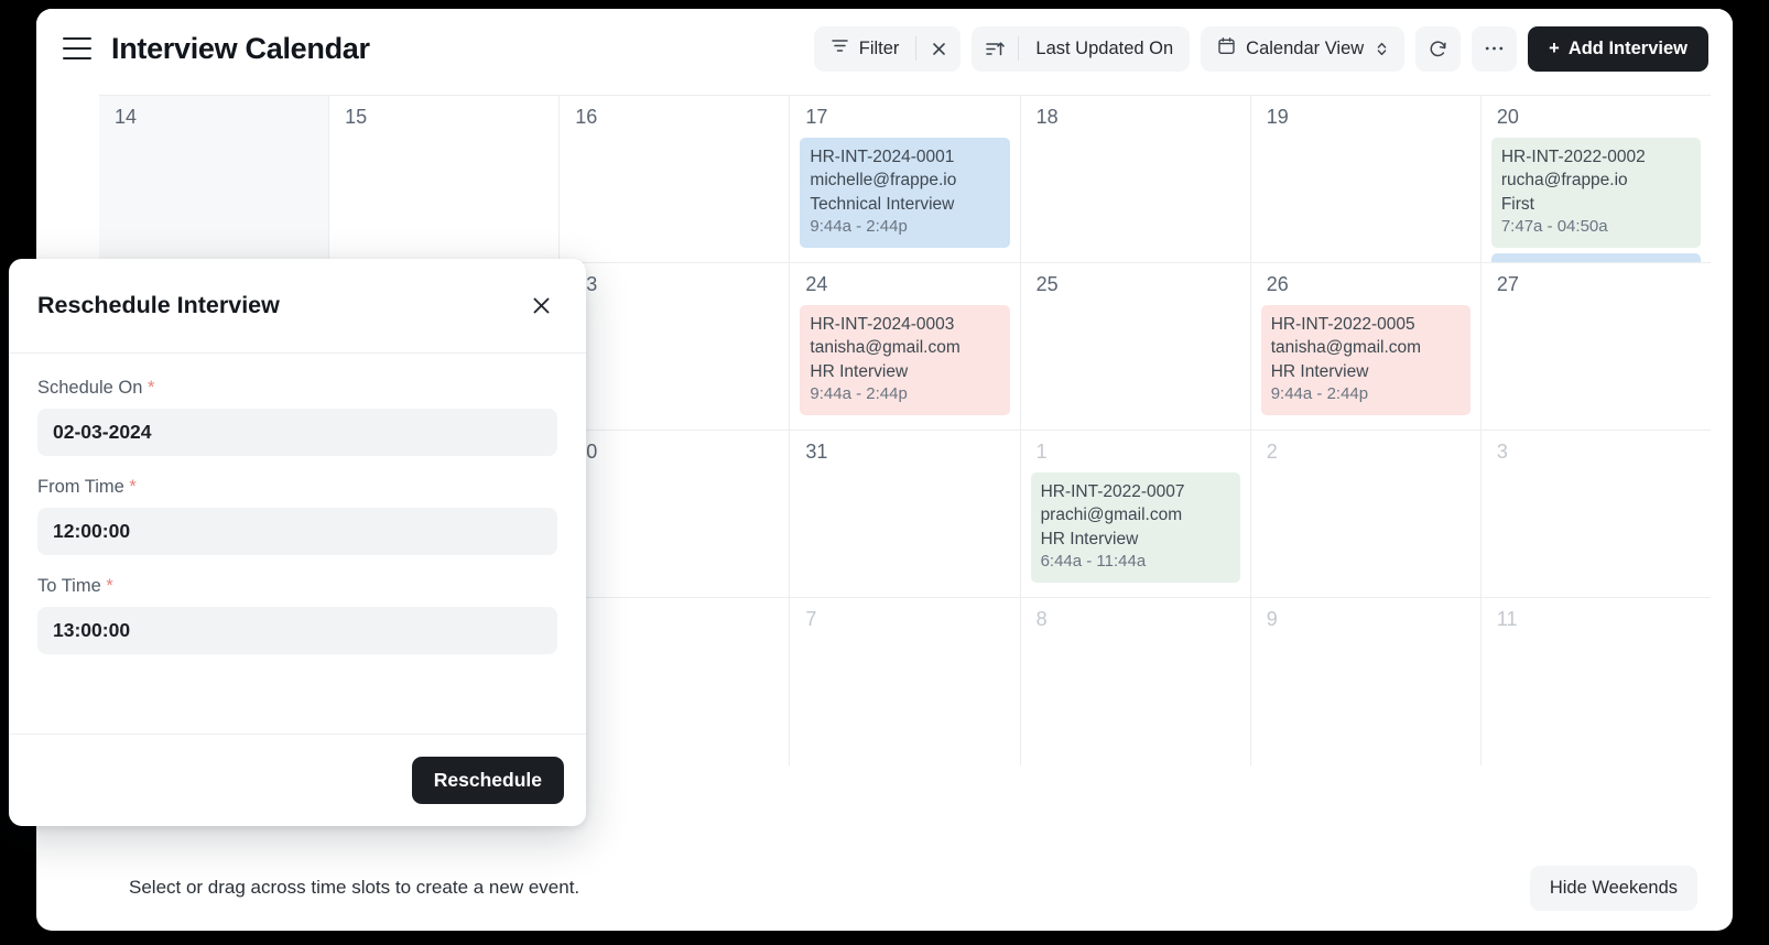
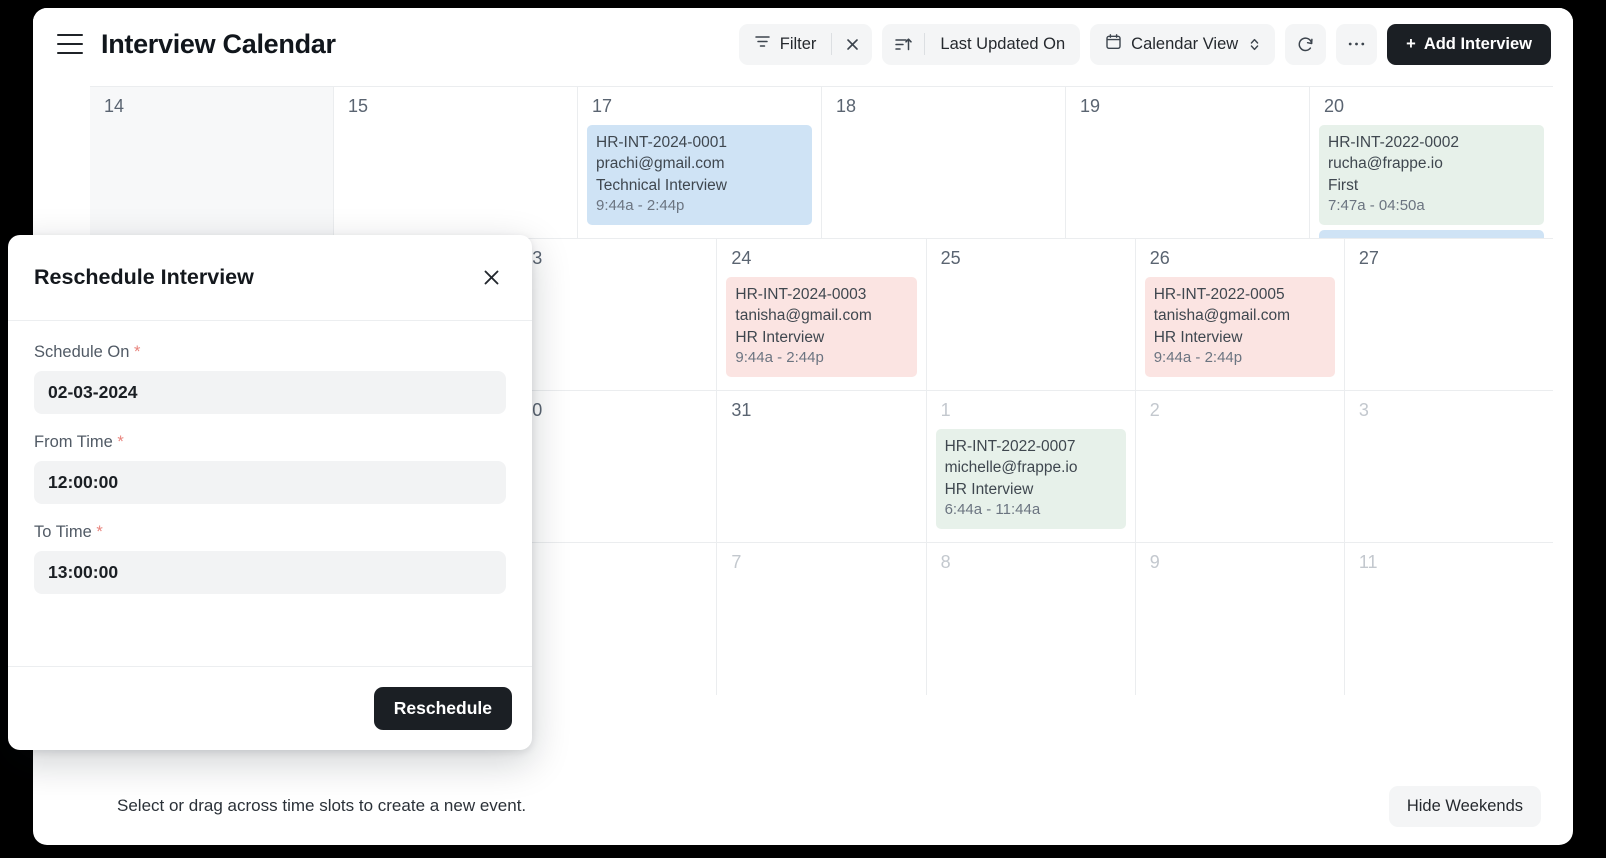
  Interview Calendar
  Filter
  Last Updated On
  Calendar View
  +
  Add Interview
  14
  15
- 16
  17
  HR-INT-2024-0001
- michelle@frappe.io
+ prachi@gmail.com
  Technical Interview
  9:44a - 2:44p
  18
  19
  20
  HR-INT-2022-0002
  rucha@frappe.io
  First
  7:47a - 04:50a
  24
  HR-INT-2024-0003
  tanisha@gmail.com
  HR Interview
  9:44a - 2:44p
  25
  26
  HR-INT-2022-0005
  tanisha@gmail.com
  HR Interview
  9:44a - 2:44p
  27
  31
  1
  HR-INT-2022-0007
- prachi@gmail.com
+ michelle@frappe.io
  HR Interview
  6:44a - 11:44a
  2
  3
  7
  8
  9
  11
  Select or drag across time slots to create a new event.
  Hide Weekends
  Reschedule Interview
  Schedule On *
  02-03-2024
  From Time *
  12:00:00
  To Time *
  13:00:00
  Reschedule
